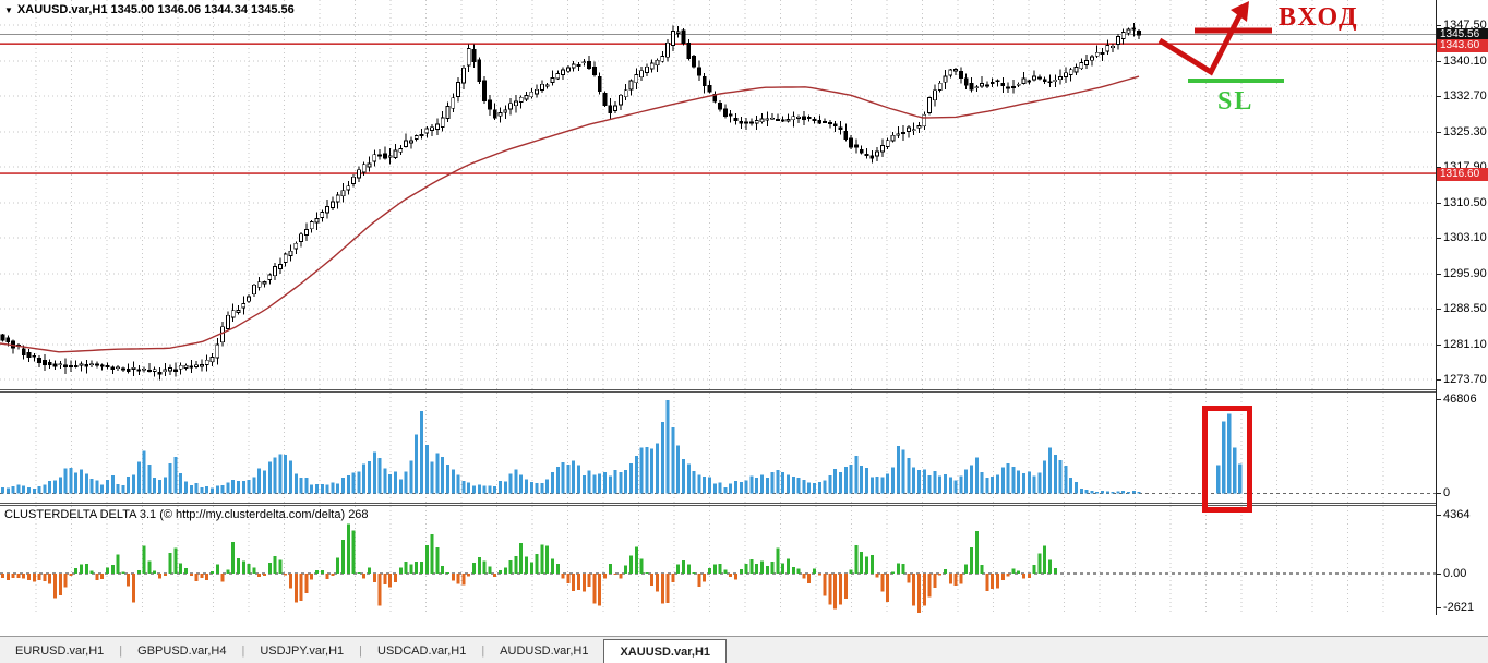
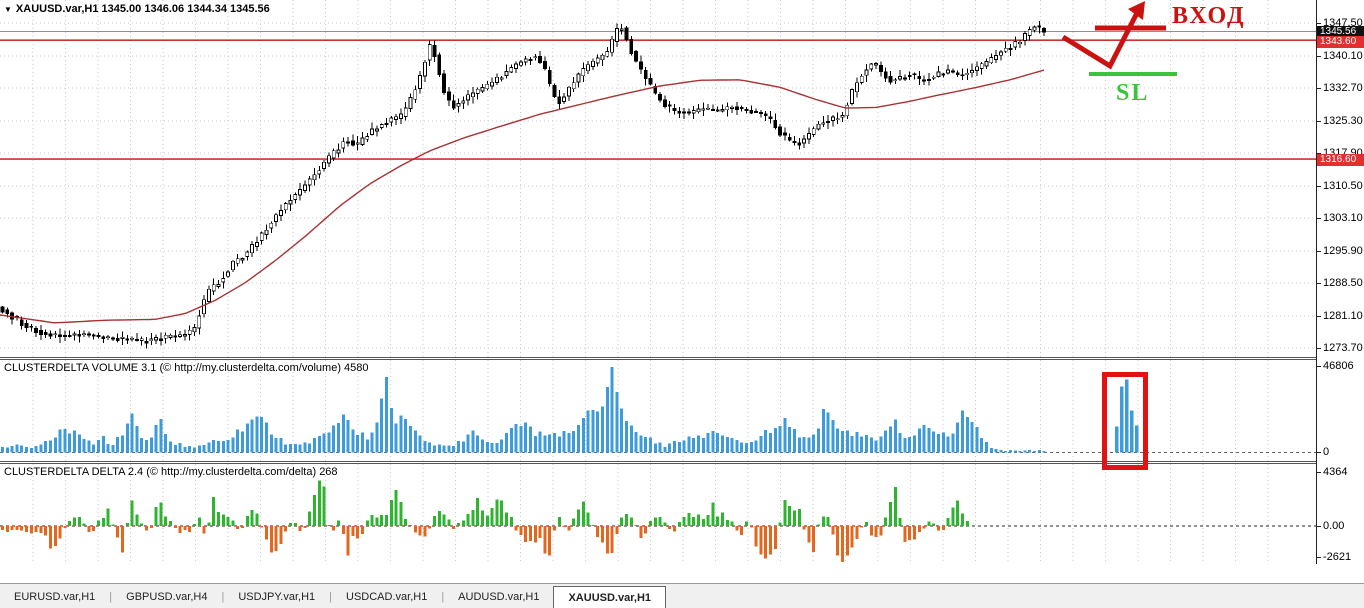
  ▼ XAUUSD.var,H1 1345.00 1346.06 1344.34 1345.56
+ CLUSTERDELTA VOLUME 3.1 (© http://my.clusterdelta.com/volume) 4580
- CLUSTERDELTA DELTA 3.1 (© http://my.clusterdelta.com/delta) 268
+ CLUSTERDELTA DELTA 2.4 (© http://my.clusterdelta.com/delta) 268
  ВХОД
  SL
  1347.50
  1340.10
  1332.70
  1325.30
  1317.90
  1310.50
  1303.10
  1295.90
  1288.50
  1281.10
  1273.70
  1345.56
  1343.60
  1316.60
  46806
  0
  4364
  0.00
  -2621
  EURUSD.var,H1
  |
  GBPUSD.var,H4
  |
  USDJPY.var,H1
  |
  USDCAD.var,H1
  |
  AUDUSD.var,H1
  XAUUSD.var,H1
